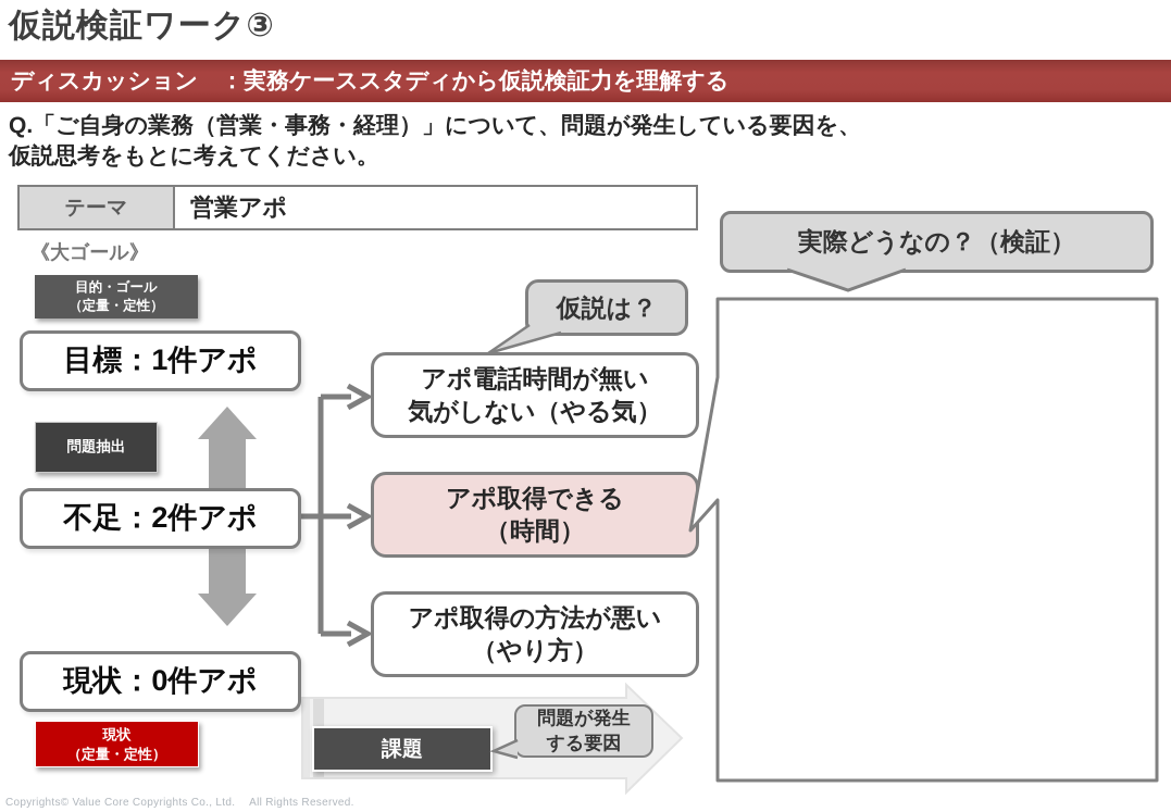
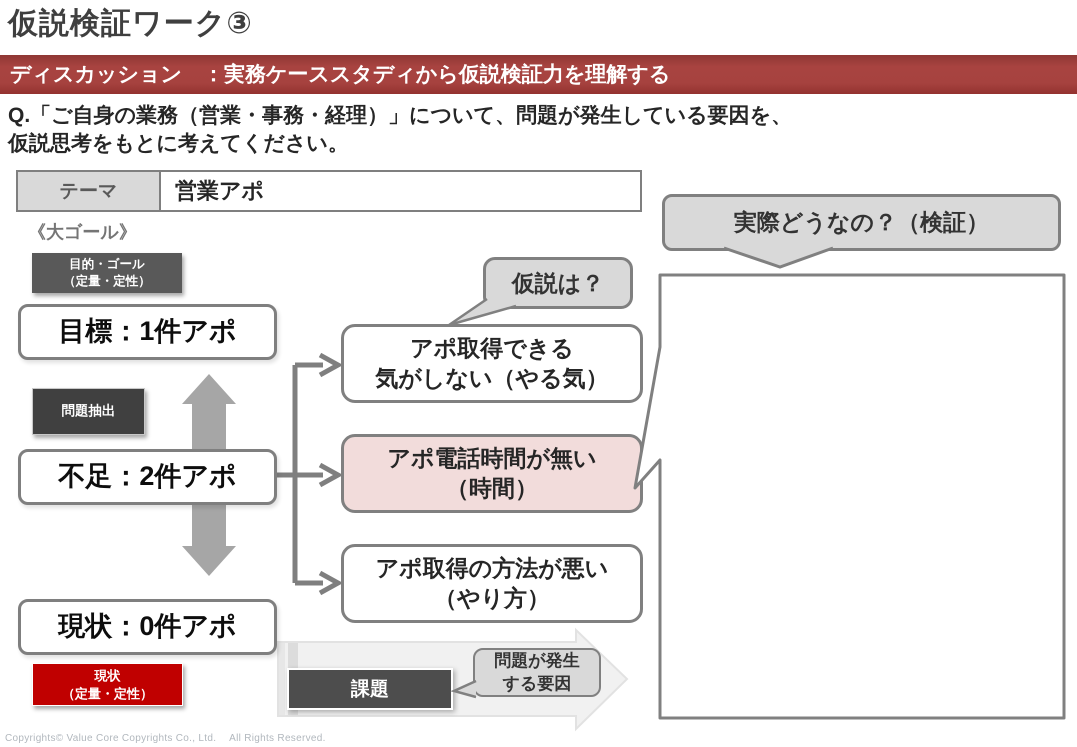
  仮説検証ワーク③
  ディスカッション ：実務ケーススタディから仮説検証力を理解する
  Q.「ご自身の業務（営業・事務・経理）」について、問題が発生している要因を、
  仮説思考をもとに考えてください。
  テーマ
  営業アポ
  《大ゴール》
  目的・ゴール
  （定量・定性）
  目標：1件アポ
  問題抽出
  不足：2件アポ
  現状：0件アポ
  現状
  （定量・定性）
  仮説は？
- アポ電話時間が無い
+ アポ取得できる
  気がしない（やる気）
- アポ取得できる
+ アポ電話時間が無い
  （時間）
  アポ取得の方法が悪い
  （やり方）
  実際どうなの？（検証）
  課題
  問題が発生
  する要因
  Copyrights© Value Core Copyrights Co., Ltd. All Rights Reserved.
